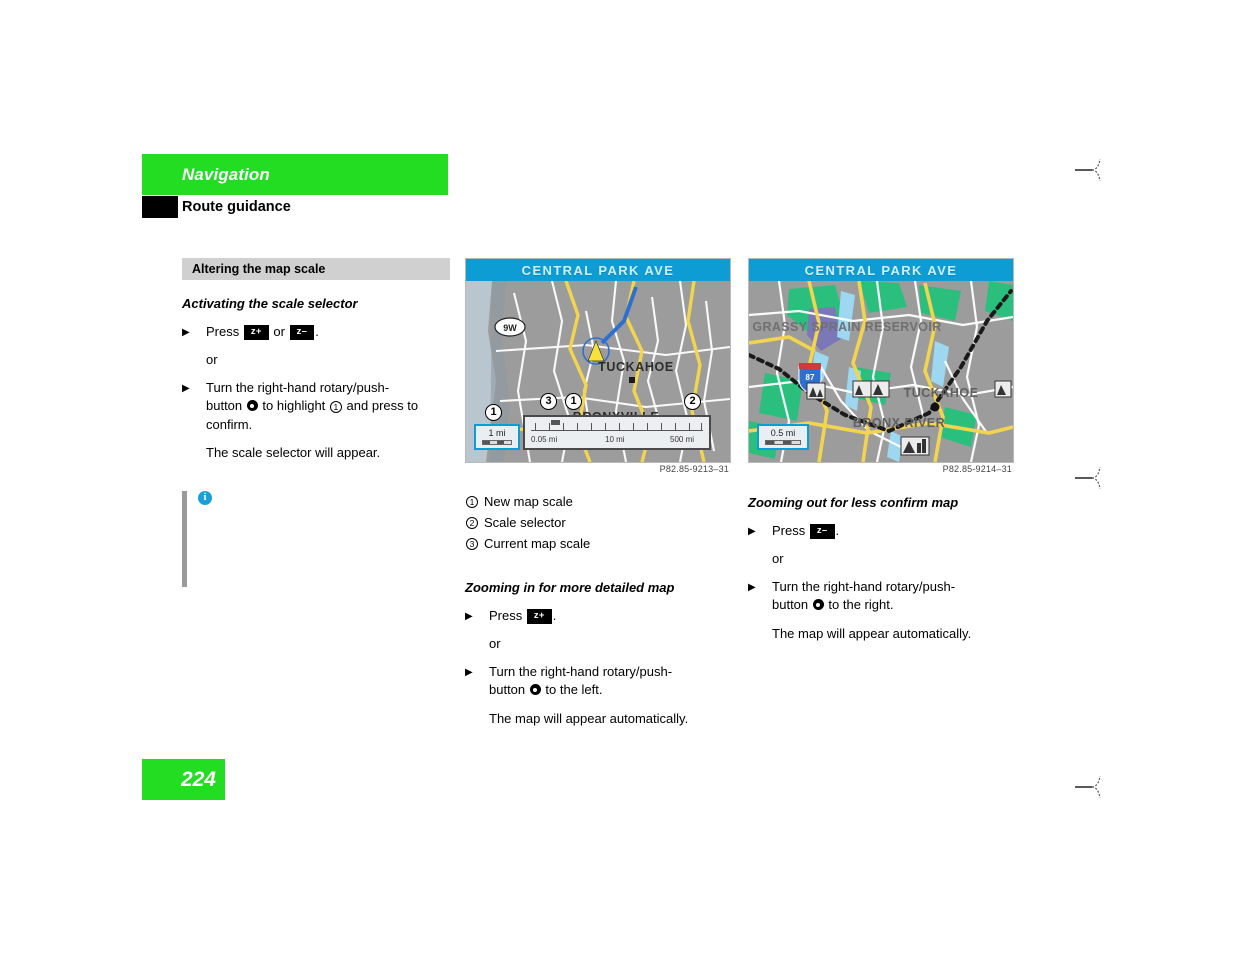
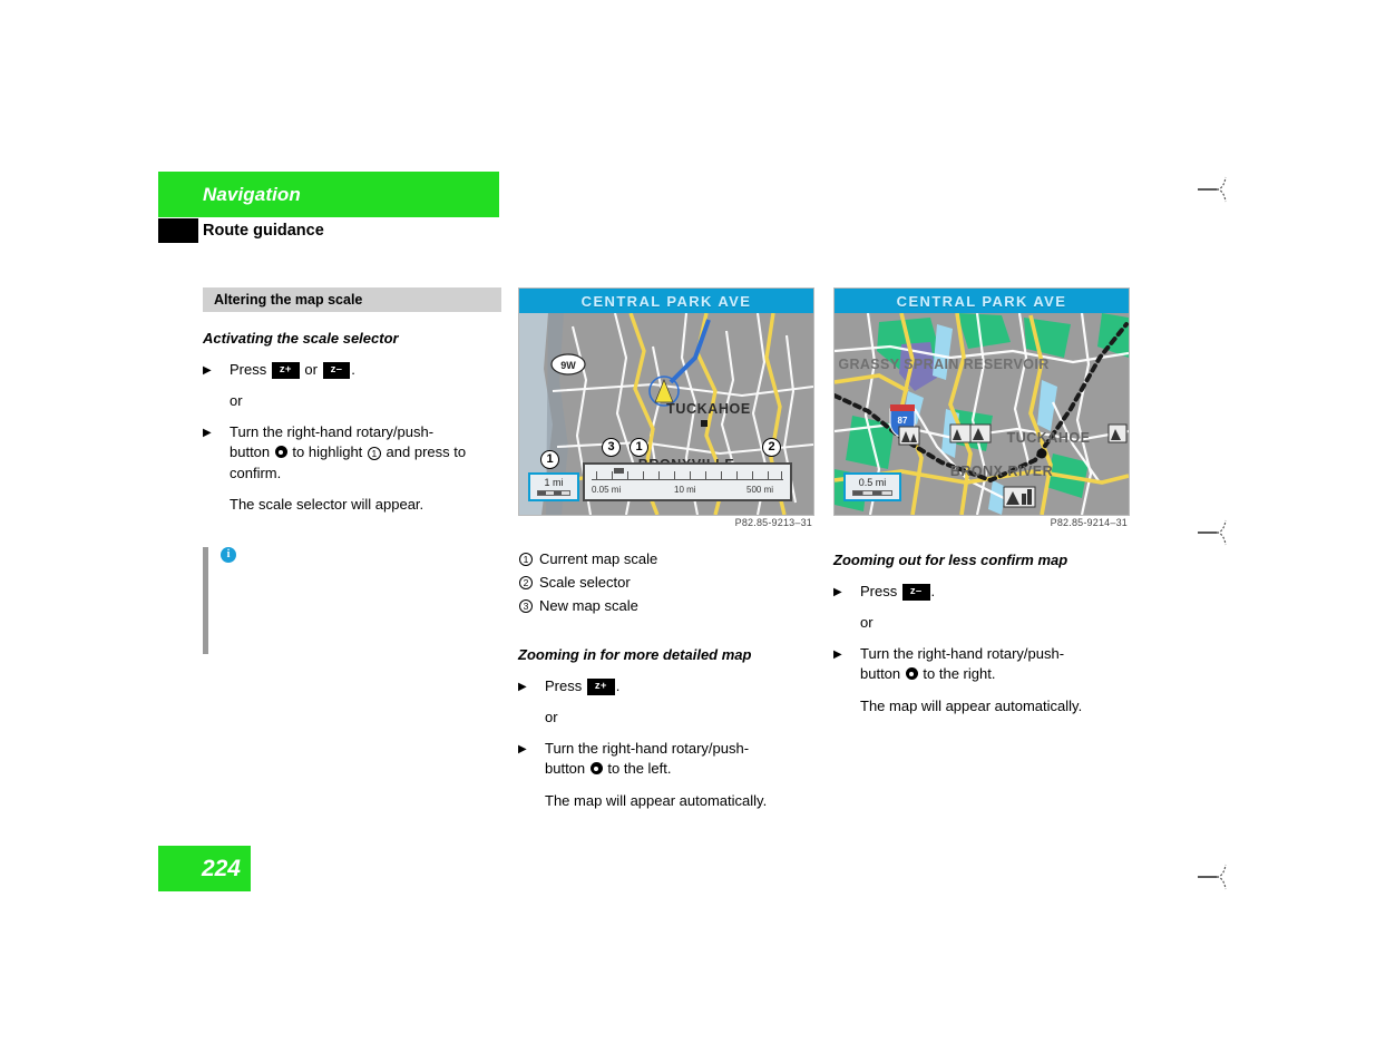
  Navigation
  Route guidance
  Altering the map scale
  Activating the scale selector
  ▶
  Press z+ or z– .
  or
  ▶
  Turn the right-hand rotary/push-
  button to highlight 1 and press to
  confirm.
  The scale selector will appear.
  i
  CENTRAL PARK AVE
  9W
  TUCKAHOE
  1 mi
  0.05 mi
  10 mi
  500 mi
  1
  3
  1
  2
  P82.85-9213–31
  1
- New map scale
+ Current map scale
  2
  Scale selector
  3
- Current map scale
+ New map scale
  Zooming in for more detailed map
  ▶
  Press z+ .
  or
  ▶
  Turn the right-hand rotary/push-
  button to the left.
  The map will appear automatically.
  CENTRAL PARK AVE
  87
  GRASSY SPRAIN RESERVOIR
  TUCKAHOE
  BRONX RIVER
  0.5 mi
  P82.85-9214–31
  Zooming out for less confirm map
  ▶
  Press z– .
  or
  ▶
  Turn the right-hand rotary/push-
  button to the right.
  The map will appear automatically.
  224
